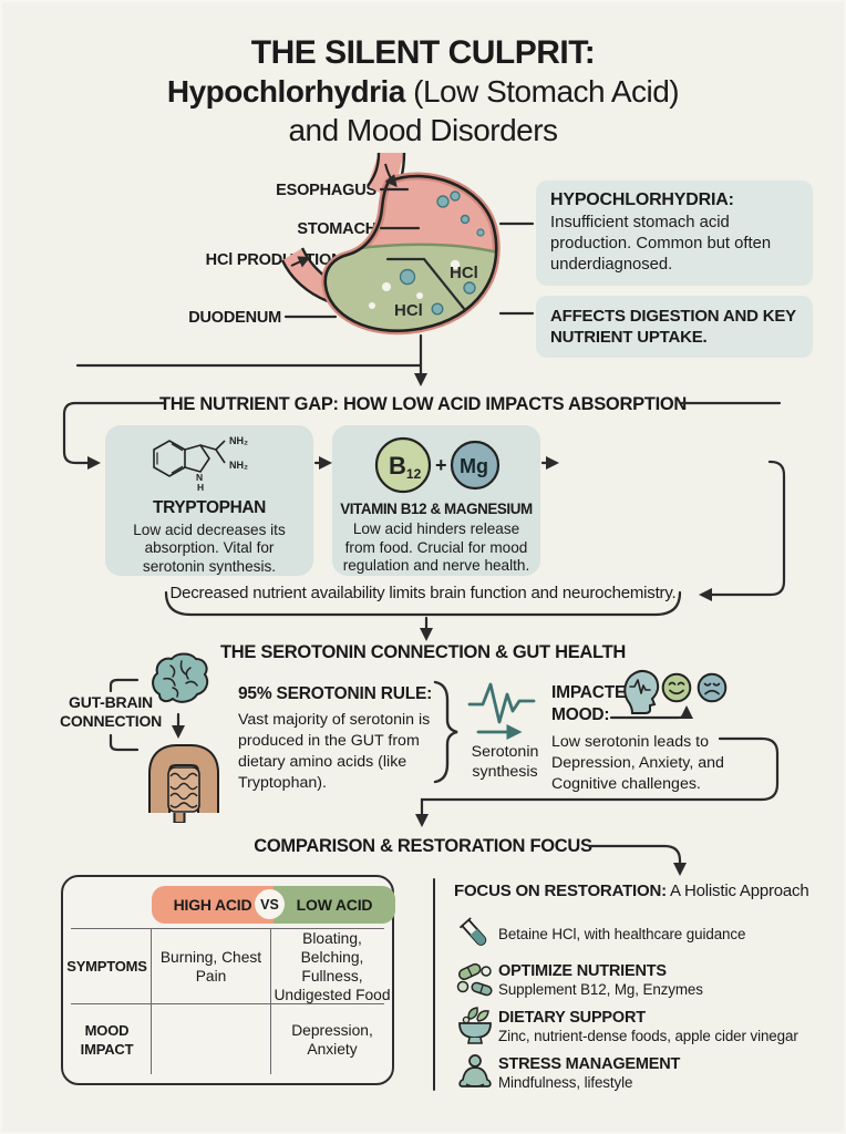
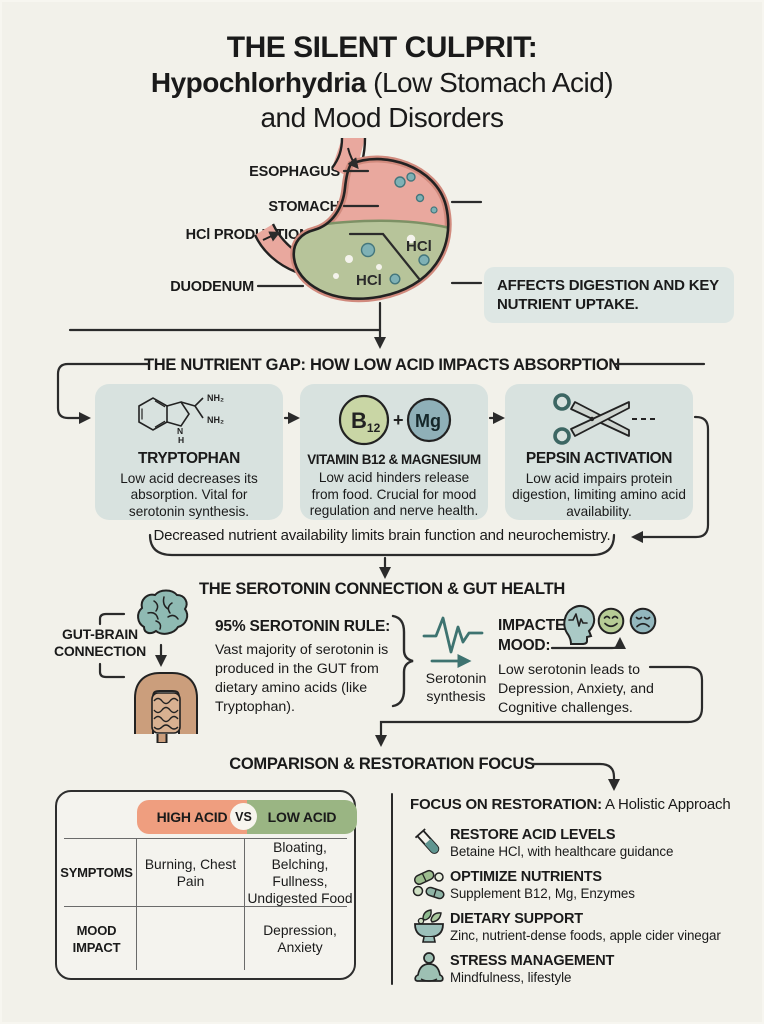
  THE SILENT CULPRIT:
  Hypochlorhydria (Low Stomach Acid)
  and Mood Disorders
  ESOPHAGUS
  STOMACH
  DUODENUM
  HCl
  HCl
- HYPOCHLORHYDRIA:
- Insufficient stomach acid production. Common but often underdiagnosed.
  AFFECTS DIGESTION AND KEY NUTRIENT UPTAKE.
  THE NUTRIENT GAP: HOW LOW ACID IMPACTS ABSORPTION
  NH₂
  NH₂
  N
  H
  TRYPTOPHAN
  Low acid decreases its absorption. Vital for serotonin synthesis.
  B12
  +
  Mg
  VITAMIN B12 & MAGNESIUM
  Low acid hinders release from food. Crucial for mood regulation and nerve health.
+ PEPSIN ACTIVATION
+ Low acid impairs protein digestion, limiting amino acid availability.
  Decreased nutrient availability limits brain function and neurochemistry.
  THE SEROTONIN CONNECTION & GUT HEALTH
  GUT-BRAIN CONNECTION
  95% SEROTONIN RULE:
  Vast majority of serotonin is produced in the GUT from dietary amino acids (like Tryptophan).
  Serotonin synthesis
  IMPACTE MOOD:
  Low serotonin leads to Depression, Anxiety, and Cognitive challenges.
  COMPARISON & RESTORATION FOCUS
  HIGH ACID
  LOW ACID
  VS
  SYMPTOMS
  Burning, Chest Pain
  Bloating, Belching, Fullness, Undigested Food
  MOOD IMPACT
  Depression, Anxiety
  FOCUS ON RESTORATION: A Holistic Approach
+ RESTORE ACID LEVELS
  Betaine HCl, with healthcare guidance
  OPTIMIZE NUTRIENTS
  Supplement B12, Mg, Enzymes
  DIETARY SUPPORT
  Zinc, nutrient-dense foods, apple cider vinegar
  STRESS MANAGEMENT
  Mindfulness, lifestyle
